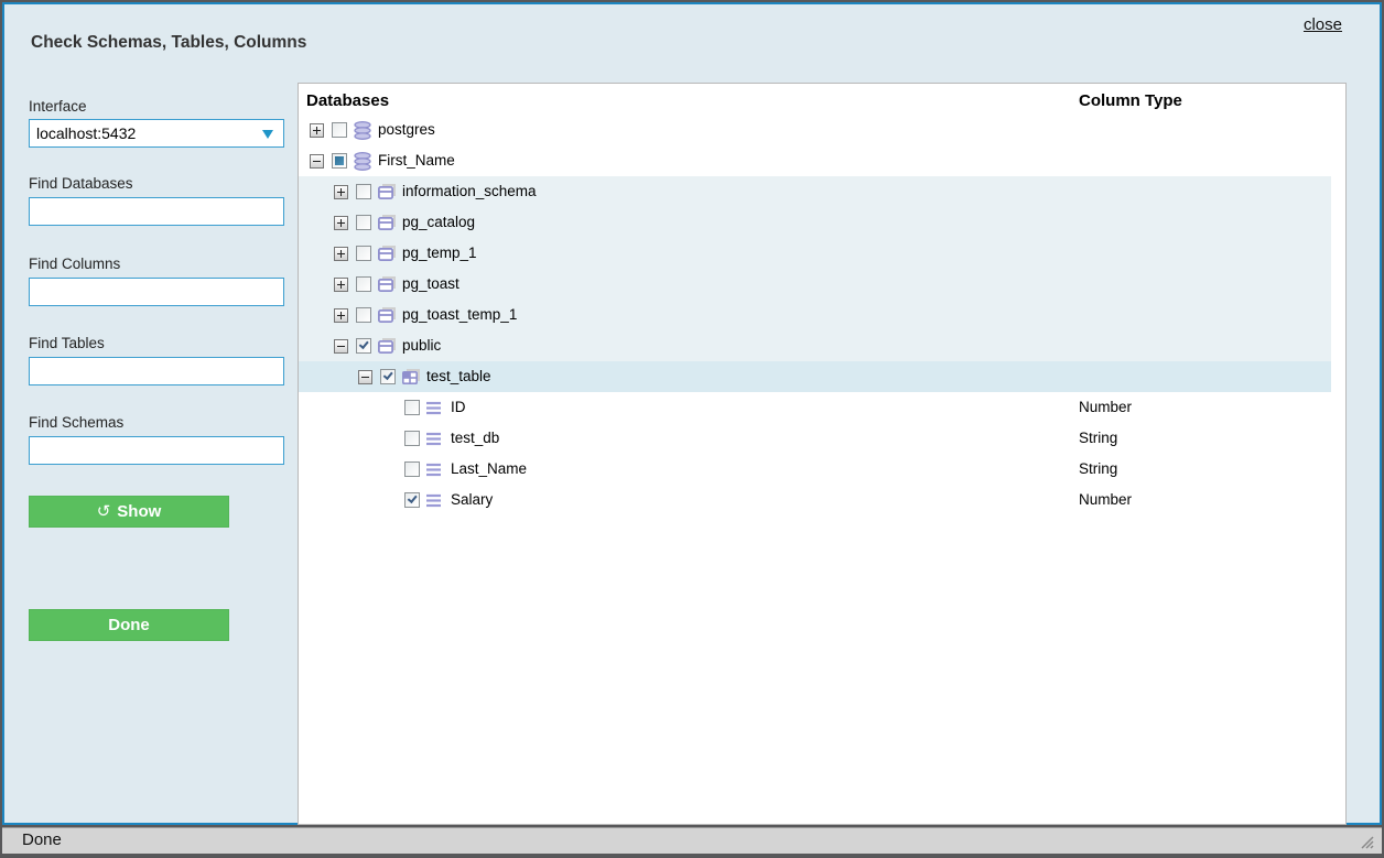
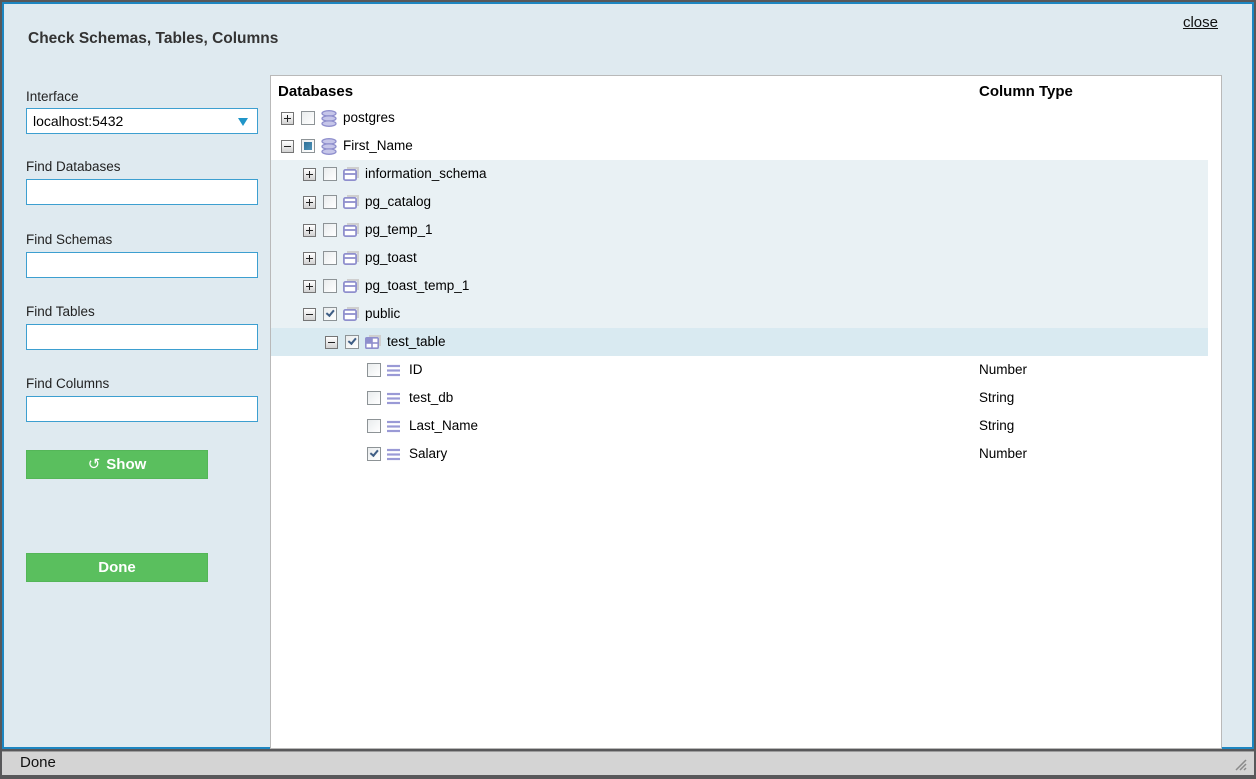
  close
  Check Schemas, Tables, Columns
  Interface
  localhost:5432
  Find Databases
- Find Columns
+ Find Schemas
  Find Tables
- Find Schemas
+ Find Columns
  ↺ Show
  Done
  Databases
  Column Type
  postgres
  First_Name
  information_schema
  pg_catalog
  pg_temp_1
  pg_toast
  pg_toast_temp_1
  public
  test_table
  ID
  Number
  test_db
  String
  Last_Name
  String
  Salary
  Number
  Done
